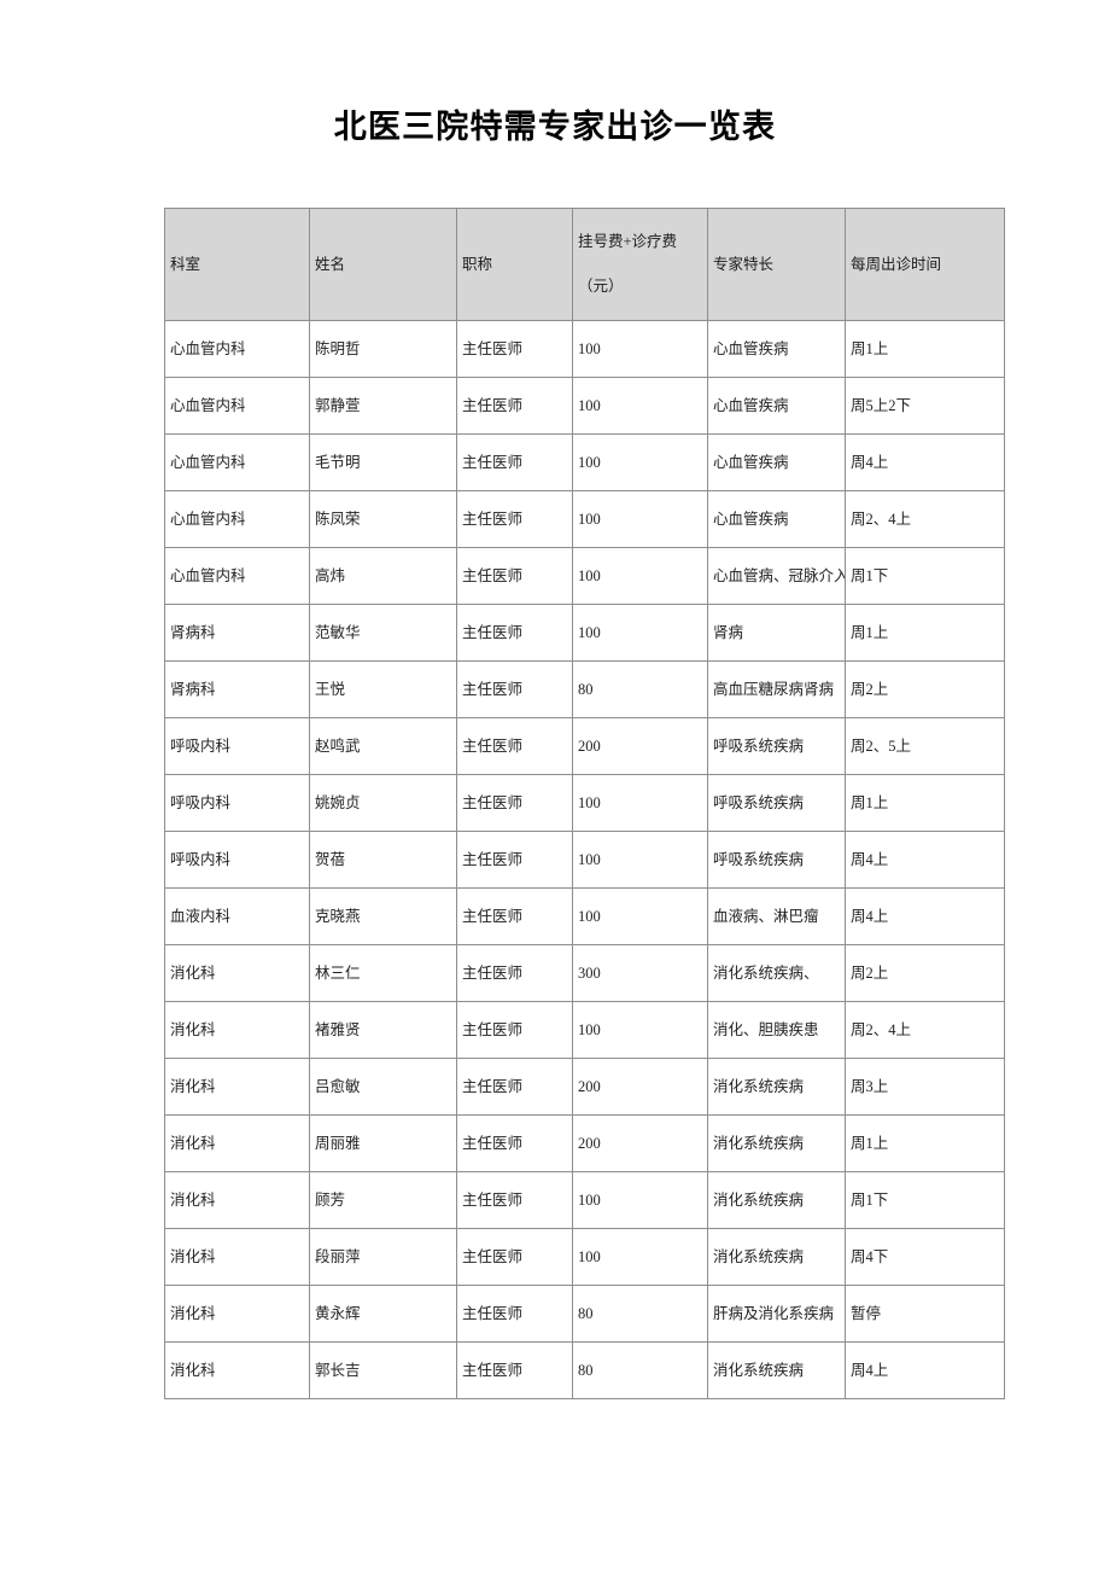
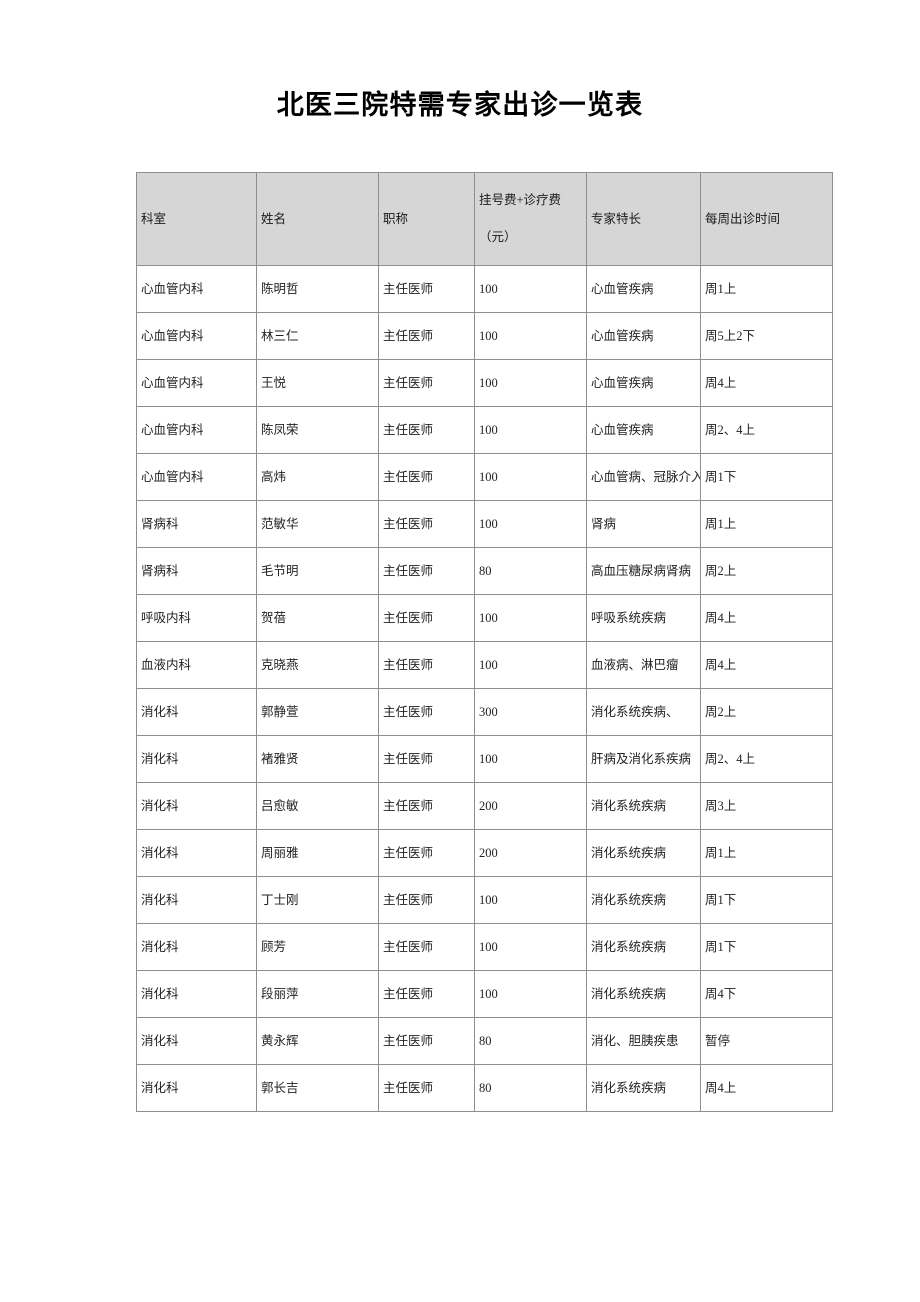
  北医三院特需专家出诊一览表
  科室	姓名	职称	挂号费+诊疗费 （元）	专家特长	每周出诊时间
  心血管内科	陈明哲	主任医师	100	心血管疾病	周1上
- 心血管内科	郭静萱	主任医师	100	心血管疾病	周5上2下
+ 心血管内科	林三仁	主任医师	100	心血管疾病	周5上2下
- 心血管内科	毛节明	主任医师	100	心血管疾病	周4上
+ 心血管内科	王悦	主任医师	100	心血管疾病	周4上
  心血管内科	陈凤荣	主任医师	100	心血管疾病	周2、4上
  心血管内科	高炜	主任医师	100	心血管病、冠脉介入	周1下
  肾病科	范敏华	主任医师	100	肾病	周1上
- 肾病科	王悦	主任医师	80	高血压糖尿病肾病	周2上
+ 肾病科	毛节明	主任医师	80	高血压糖尿病肾病	周2上
- 呼吸内科	赵鸣武	主任医师	200	呼吸系统疾病	周2、5上
- 呼吸内科	姚婉贞	主任医师	100	呼吸系统疾病	周1上
  呼吸内科	贺蓓	主任医师	100	呼吸系统疾病	周4上
  血液内科	克晓燕	主任医师	100	血液病、淋巴瘤	周4上
- 消化科	林三仁	主任医师	300	消化系统疾病、	周2上
+ 消化科	郭静萱	主任医师	300	消化系统疾病、	周2上
- 消化科	褚雅贤	主任医师	100	消化、胆胰疾患	周2、4上
+ 消化科	褚雅贤	主任医师	100	肝病及消化系疾病	周2、4上
  消化科	吕愈敏	主任医师	200	消化系统疾病	周3上
  消化科	周丽雅	主任医师	200	消化系统疾病	周1上
+ 消化科	丁士刚	主任医师	100	消化系统疾病	周1下
  消化科	顾芳	主任医师	100	消化系统疾病	周1下
  消化科	段丽萍	主任医师	100	消化系统疾病	周4下
- 消化科	黄永辉	主任医师	80	肝病及消化系疾病	暂停
+ 消化科	黄永辉	主任医师	80	消化、胆胰疾患	暂停
  消化科	郭长吉	主任医师	80	消化系统疾病	周4上
